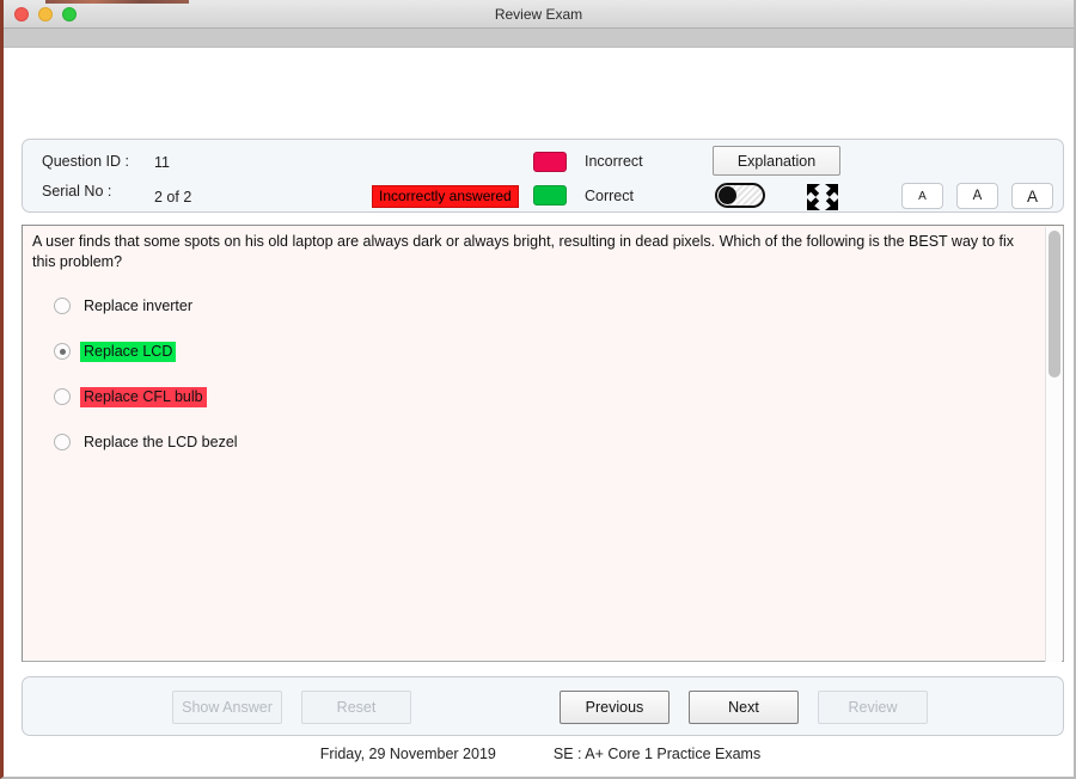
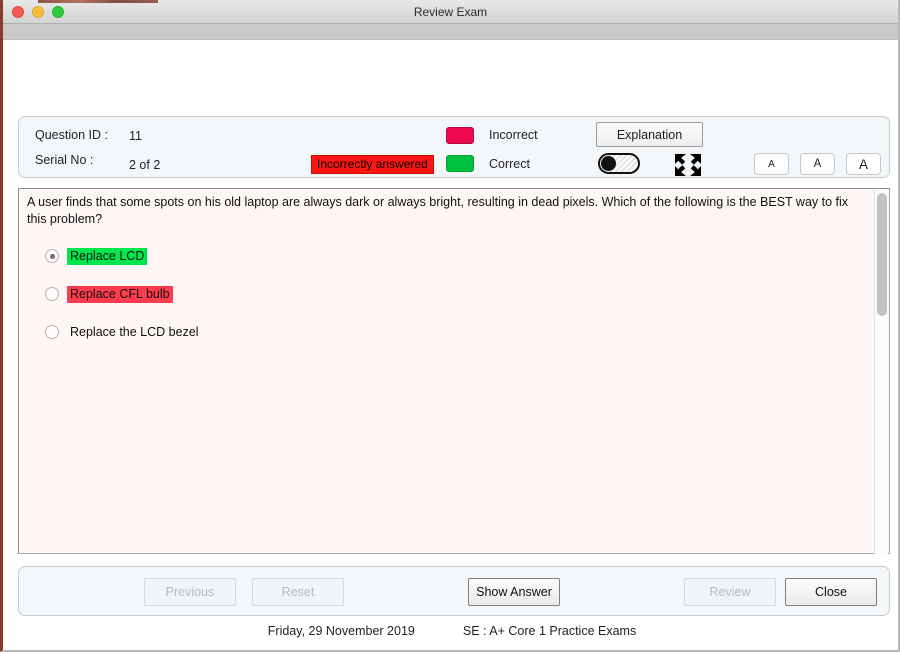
  Review Exam
  Question ID :
  11
  Serial No :
  2 of 2
  Incorrectly answered
  Incorrect
  Correct
  Explanation
  A
  A
  A
  A user finds that some spots on his old laptop are always dark or always bright, resulting in dead pixels. Which of the following is the BEST way to fix this problem?
- Replace inverter
  Replace LCD
  Replace CFL bulb
  Replace the LCD bezel
- Show Answer
+ Previous
  Reset
- Previous
+ Show Answer
- Next
  Review
+ Close
  Friday, 29 November 2019
  SE : A+ Core 1 Practice Exams
